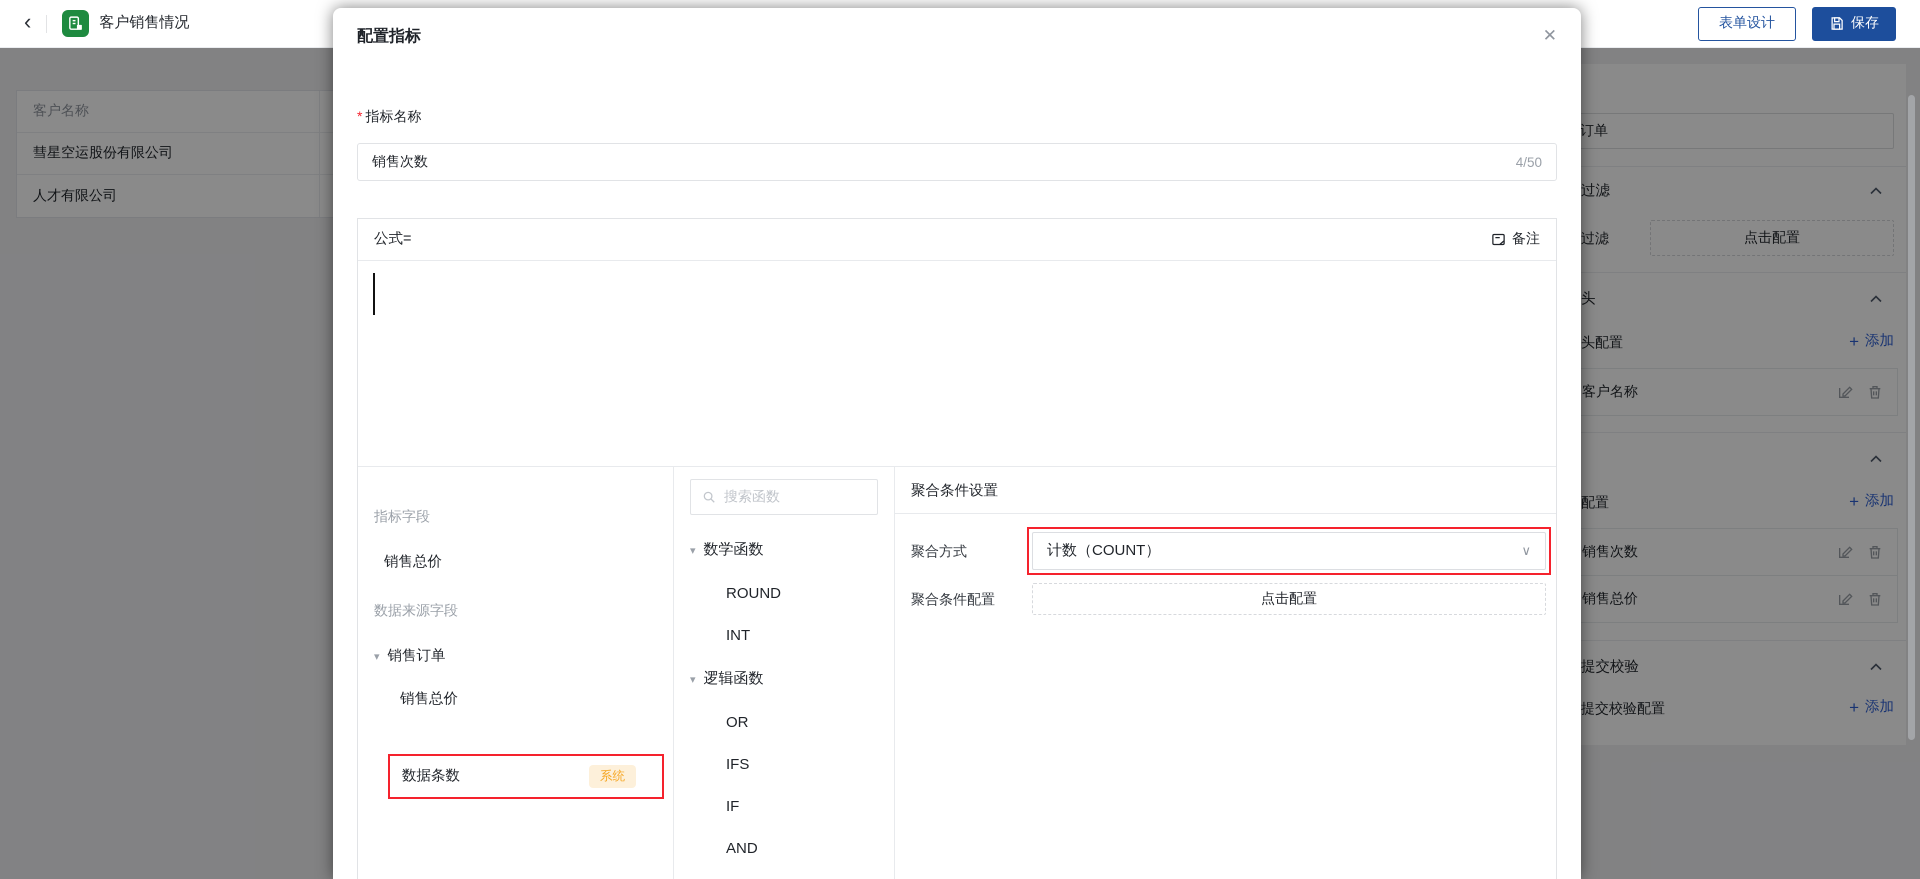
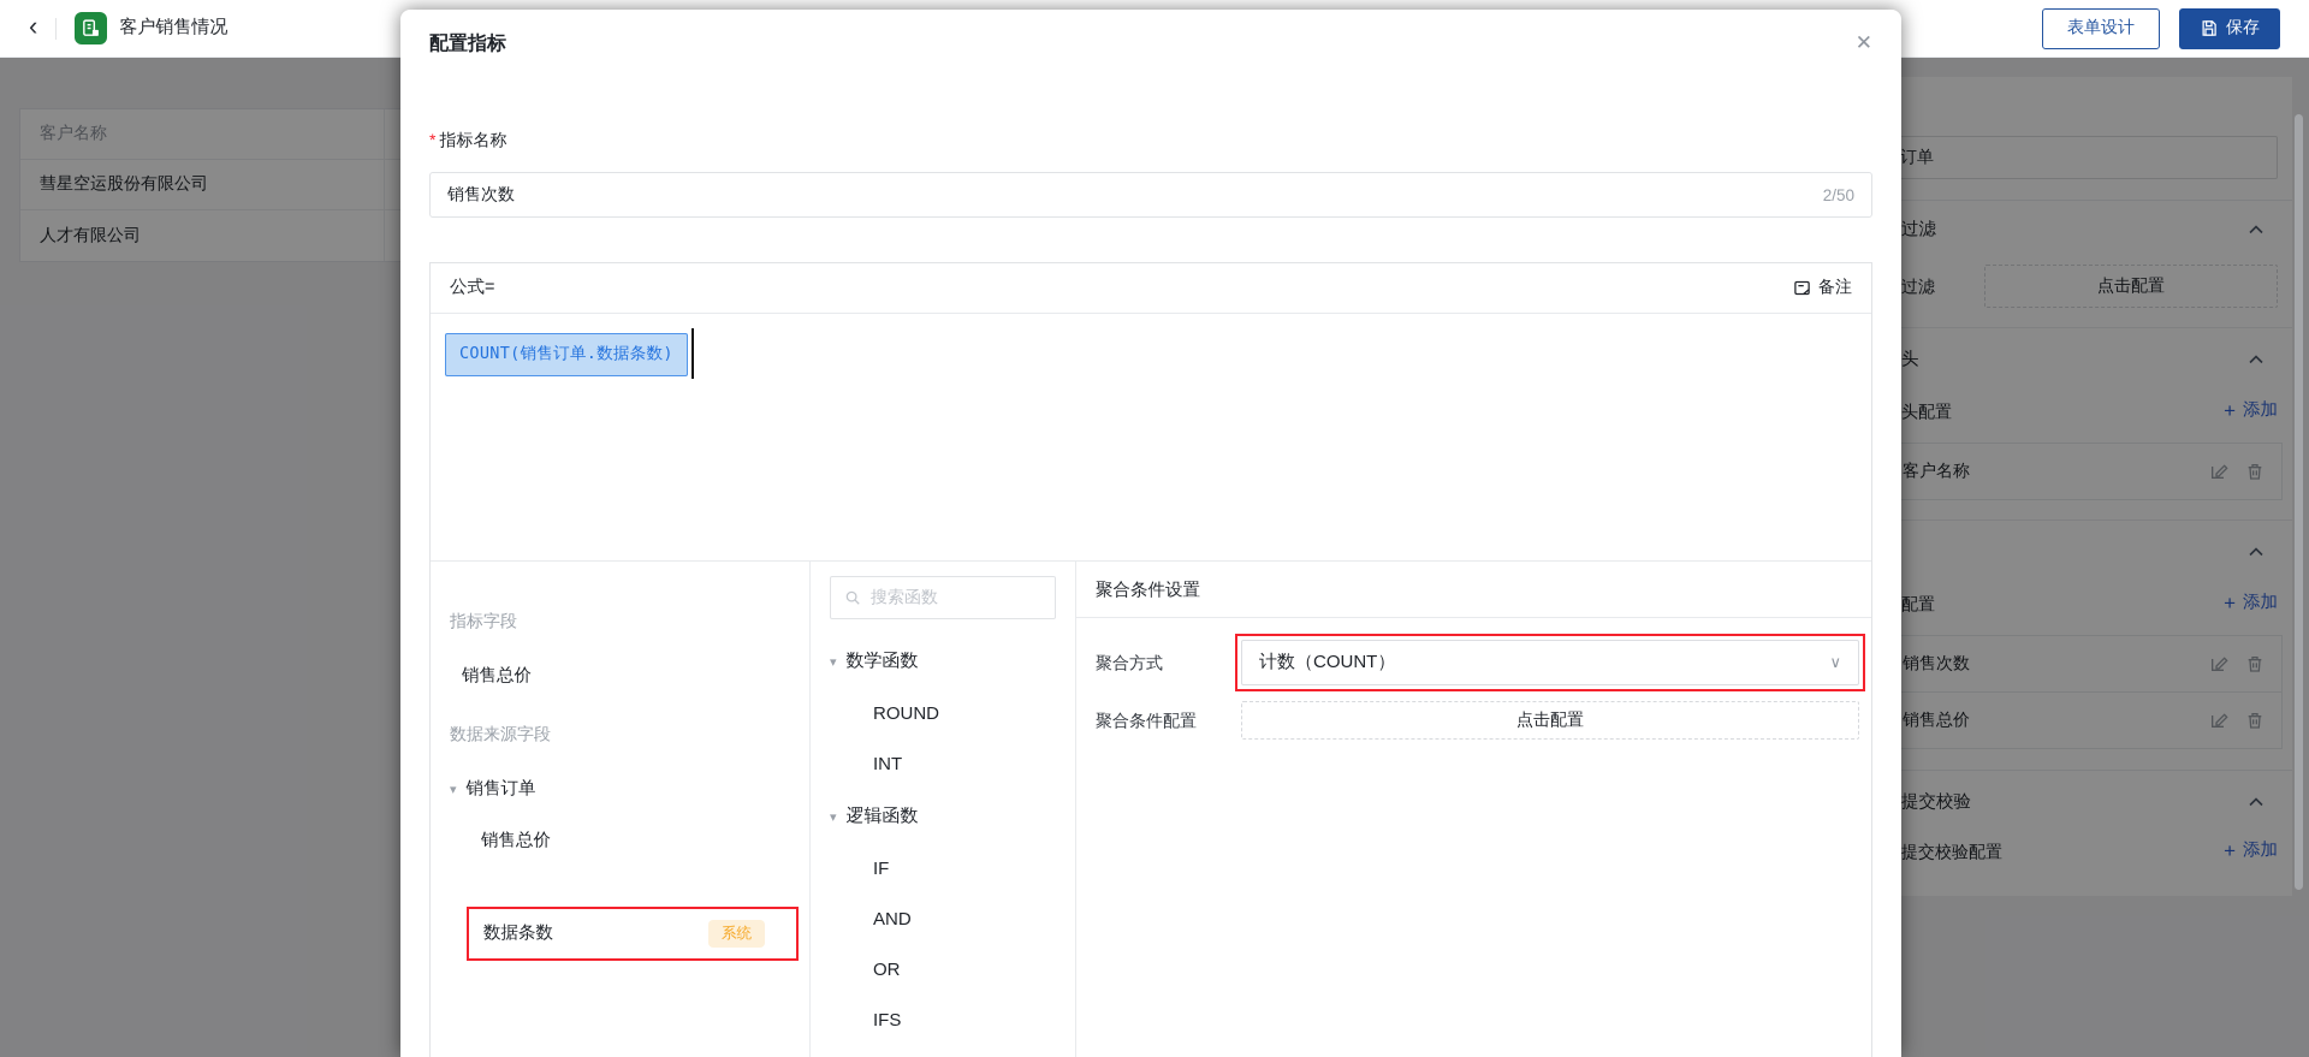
  ‹
  客户销售情况
  表单设计
  保存
  客户名称
  彗星空运股份有限公司
  人才有限公司
  订单
  过滤
  过滤
  点击配置
  头
  头配置
  +
  添加
  客户名称
  配置
  +
  添加
  销售次数
  销售总价
  提交校验
  提交校验配置
  +
  添加
  配置指标
  ✕
  * 指标名称
  销售次数
- 4/50
+ 2/50
  公式=
  备注
+ COUNT(销售订单.数据条数)
  指标字段
  销售总价
  数据来源字段
  ▾
  销售订单
  销售总价
  数据条数
  系统
  搜索函数
  ▾
  数学函数
  ROUND
  INT
  ▾
  逻辑函数
- OR
+ IF
- IFS
+ AND
- IF
+ OR
- AND
+ IFS
  聚合条件设置
  聚合方式
  计数（COUNT）
  ∨
  聚合条件配置
  点击配置
